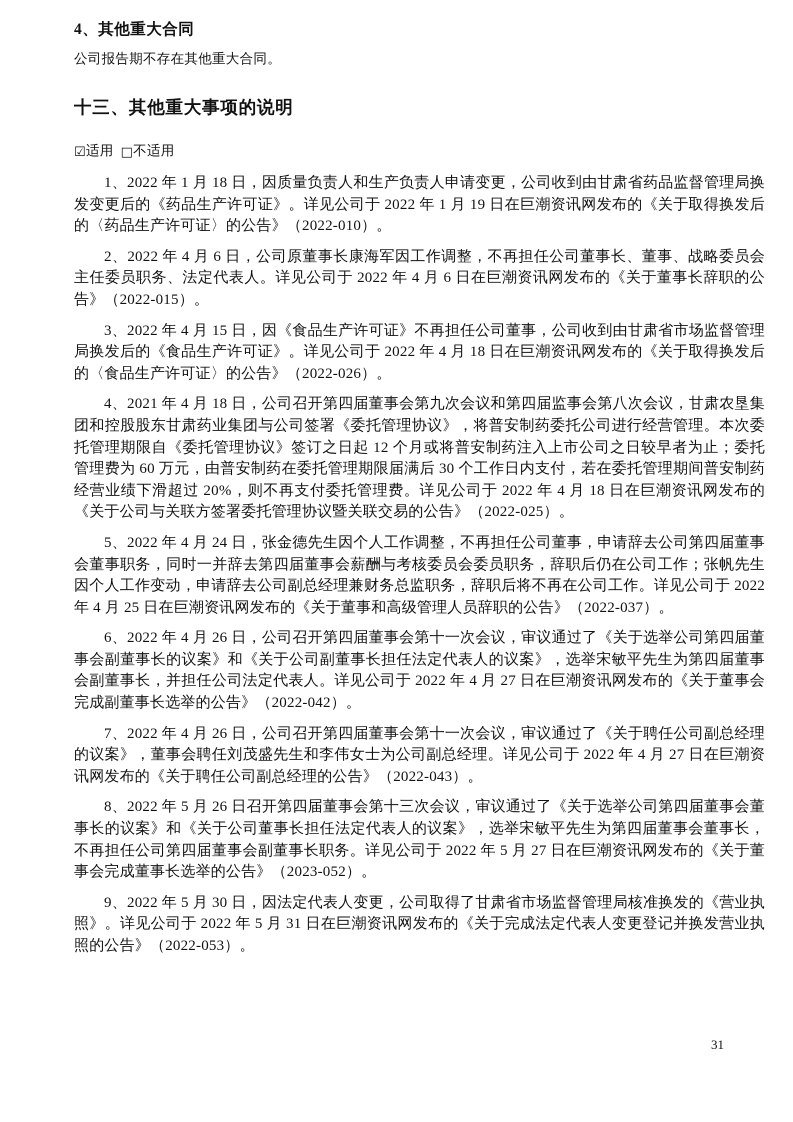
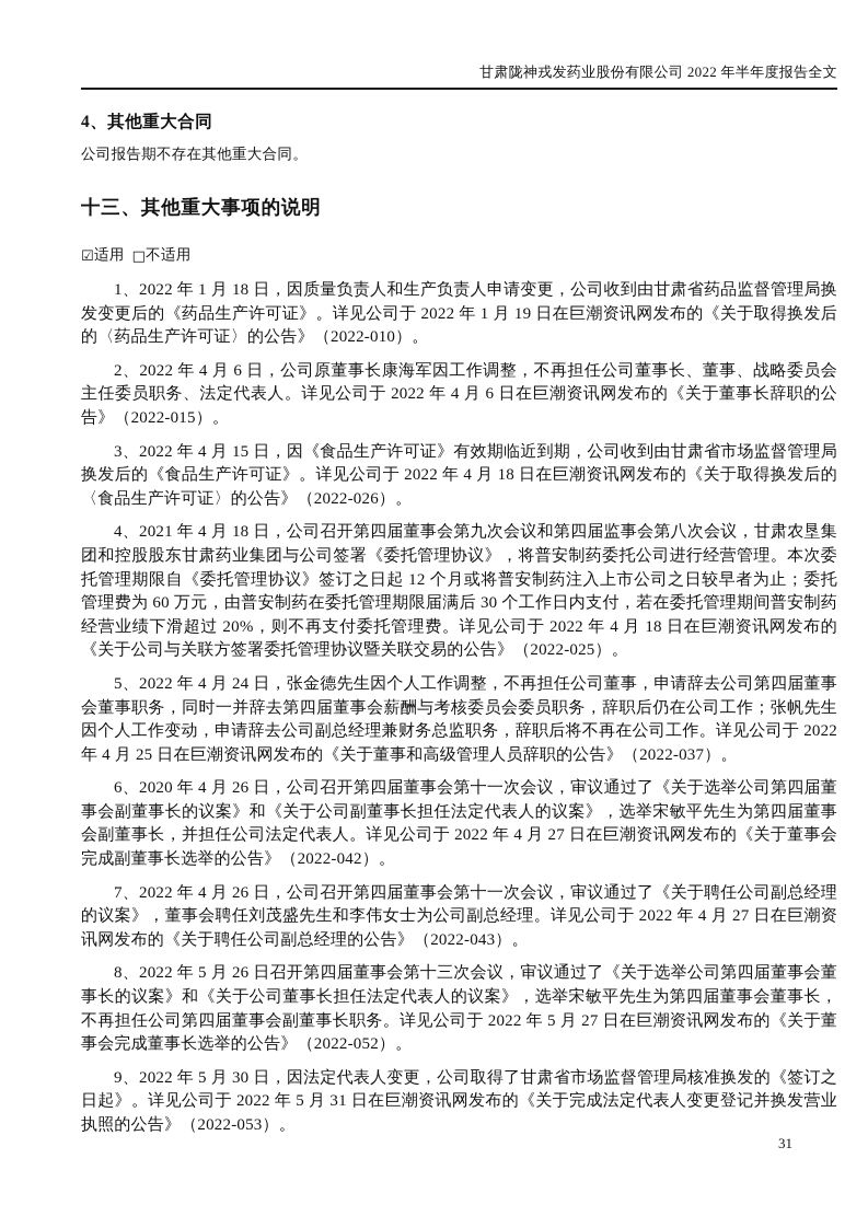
+ 甘肃陇神戎发药业股份有限公司 2022 年半年度报告全文
  4、其他重大合同
  公司报告期不存在其他重大合同。
  十三、其他重大事项的说明
  ☑适用 □不适用
  1、2022 年 1 月 18 日，因质量负责人和生产负责人申请变更，公司收到由甘肃省药品监督管理局换发变更后的《药品生产许可证》。详见公司于 2022 年 1 月 19 日在巨潮资讯网发布的《关于取得换发后的〈药品生产许可证〉的公告》（2022-010）。
  2、2022 年 4 月 6 日，公司原董事长康海军因工作调整，不再担任公司董事长、董事、战略委员会主任委员职务、法定代表人。详见公司于 2022 年 4 月 6 日在巨潮资讯网发布的《关于董事长辞职的公告》（2022-015）。
- 3、2022 年 4 月 15 日，因《食品生产许可证》不再担任公司董事，公司收到由甘肃省市场监督管理局换发后的《食品生产许可证》。详见公司于 2022 年 4 月 18 日在巨潮资讯网发布的《关于取得换发后的〈食品生产许可证〉的公告》（2022-026）。
+ 3、2022 年 4 月 15 日，因《食品生产许可证》有效期临近到期，公司收到由甘肃省市场监督管理局换发后的《食品生产许可证》。详见公司于 2022 年 4 月 18 日在巨潮资讯网发布的《关于取得换发后的〈食品生产许可证〉的公告》（2022-026）。
  4、2021 年 4 月 18 日，公司召开第四届董事会第九次会议和第四届监事会第八次会议，甘肃农垦集团和控股股东甘肃药业集团与公司签署《委托管理协议》，将普安制药委托公司进行经营管理。本次委托管理期限自《委托管理协议》签订之日起 12 个月或将普安制药注入上市公司之日较早者为止；委托管理费为 60 万元，由普安制药在委托管理期限届满后 30 个工作日内支付，若在委托管理期间普安制药经营业绩下滑超过 20%，则不再支付委托管理费。详见公司于 2022 年 4 月 18 日在巨潮资讯网发布的《关于公司与关联方签署委托管理协议暨关联交易的公告》（2022-025）。
  5、2022 年 4 月 24 日，张金德先生因个人工作调整，不再担任公司董事，申请辞去公司第四届董事会董事职务，同时一并辞去第四届董事会薪酬与考核委员会委员职务，辞职后仍在公司工作；张帆先生因个人工作变动，申请辞去公司副总经理兼财务总监职务，辞职后将不再在公司工作。详见公司于 2022 年 4 月 25 日在巨潮资讯网发布的《关于董事和高级管理人员辞职的公告》（2022-037）。
- 6、2022 年 4 月 26 日，公司召开第四届董事会第十一次会议，审议通过了《关于选举公司第四届董事会副董事长的议案》和《关于公司副董事长担任法定代表人的议案》，选举宋敏平先生为第四届董事会副董事长，并担任公司法定代表人。详见公司于 2022 年 4 月 27 日在巨潮资讯网发布的《关于董事会完成副董事长选举的公告》（2022-042）。
+ 6、2020 年 4 月 26 日，公司召开第四届董事会第十一次会议，审议通过了《关于选举公司第四届董事会副董事长的议案》和《关于公司副董事长担任法定代表人的议案》，选举宋敏平先生为第四届董事会副董事长，并担任公司法定代表人。详见公司于 2022 年 4 月 27 日在巨潮资讯网发布的《关于董事会完成副董事长选举的公告》（2022-042）。
  7、2022 年 4 月 26 日，公司召开第四届董事会第十一次会议，审议通过了《关于聘任公司副总经理的议案》，董事会聘任刘茂盛先生和李伟女士为公司副总经理。详见公司于 2022 年 4 月 27 日在巨潮资讯网发布的《关于聘任公司副总经理的公告》（2022-043）。
- 8、2022 年 5 月 26 日召开第四届董事会第十三次会议，审议通过了《关于选举公司第四届董事会董事长的议案》和《关于公司董事长担任法定代表人的议案》，选举宋敏平先生为第四届董事会董事长，不再担任公司第四届董事会副董事长职务。详见公司于 2022 年 5 月 27 日在巨潮资讯网发布的《关于董事会完成董事长选举的公告》（2023-052）。
+ 8、2022 年 5 月 26 日召开第四届董事会第十三次会议，审议通过了《关于选举公司第四届董事会董事长的议案》和《关于公司董事长担任法定代表人的议案》，选举宋敏平先生为第四届董事会董事长，不再担任公司第四届董事会副董事长职务。详见公司于 2022 年 5 月 27 日在巨潮资讯网发布的《关于董事会完成董事长选举的公告》（2022-052）。
- 9、2022 年 5 月 30 日，因法定代表人变更，公司取得了甘肃省市场监督管理局核准换发的《营业执照》。详见公司于 2022 年 5 月 31 日在巨潮资讯网发布的《关于完成法定代表人变更登记并换发营业执照的公告》（2022-053）。
+ 9、2022 年 5 月 30 日，因法定代表人变更，公司取得了甘肃省市场监督管理局核准换发的《签订之日起》。详见公司于 2022 年 5 月 31 日在巨潮资讯网发布的《关于完成法定代表人变更登记并换发营业执照的公告》（2022-053）。
  31
